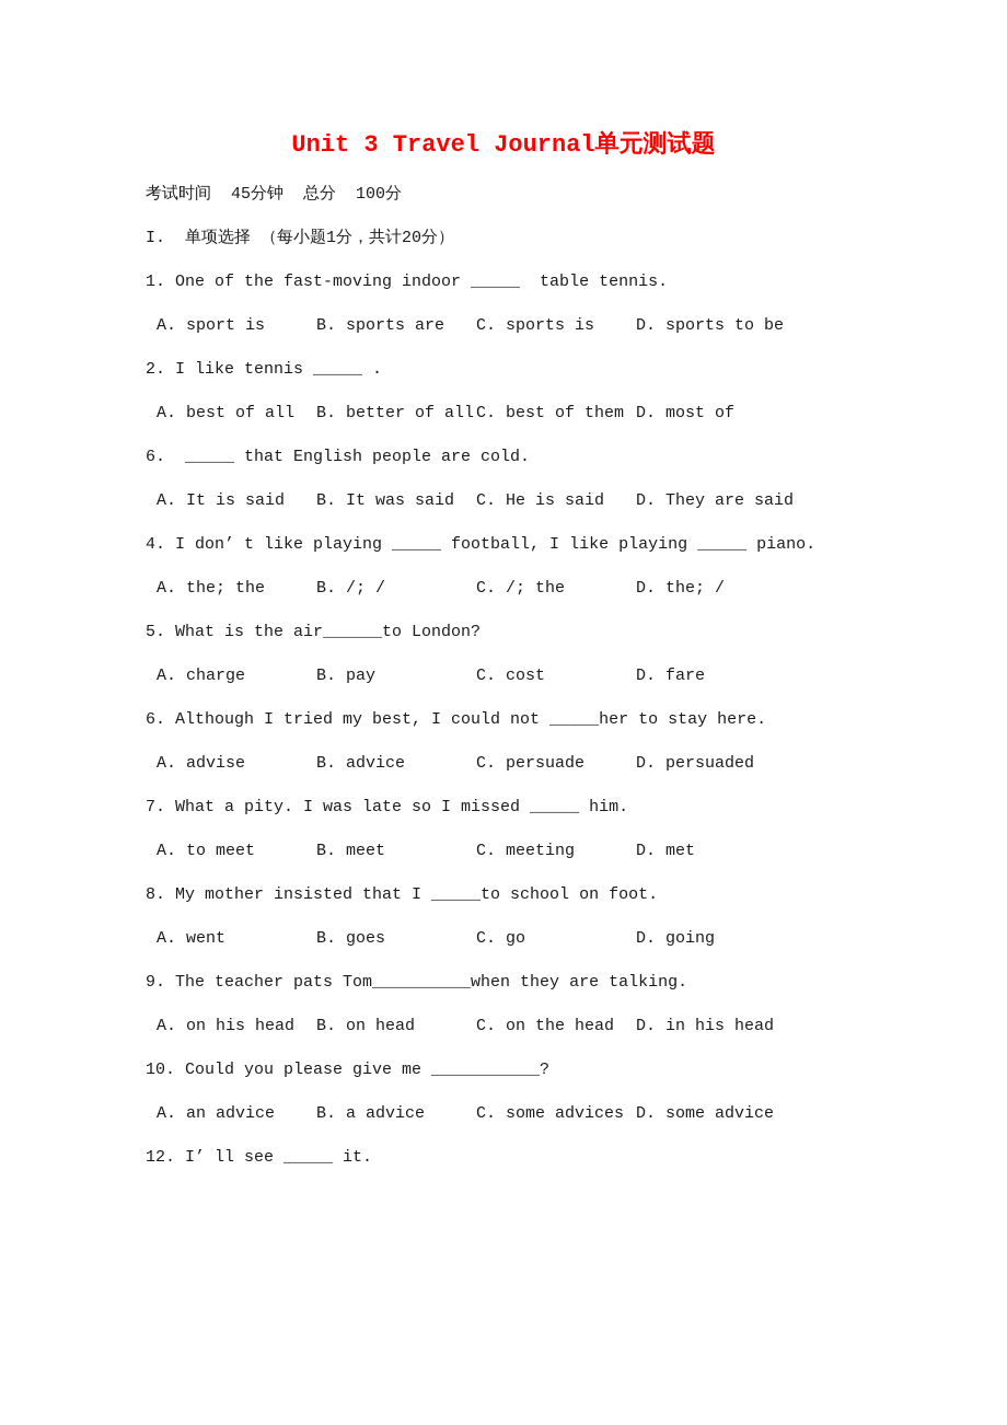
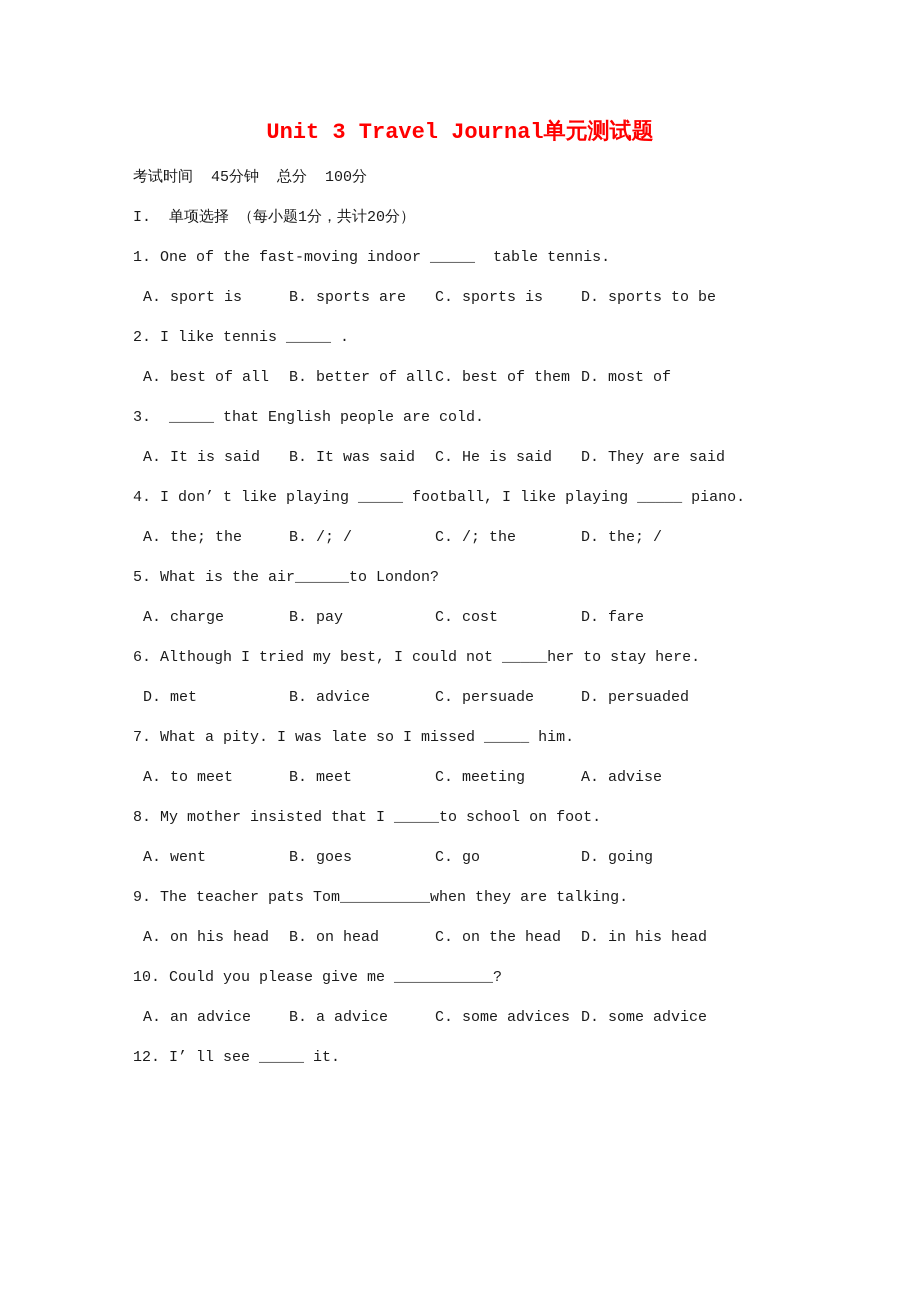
  Unit 3 Travel Journal单元测试题
  考试时间 45分钟 总分 100分
  I. 单项选择 （每小题1分，共计20分）
  1. One of the fast-moving indoor _____ table tennis.
  A. sport is B. sports are C. sports is D. sports to be
  2. I like tennis _____ .
  A. best of all B. better of allC. best of them D. most of
- 6. _____ that English people are cold.
+ 3. _____ that English people are cold.
  A. It is said B. It was said C. He is said D. They are said
  4. I don’ t like playing _____ football, I like playing _____ piano.
  A. the; the B. /; / C. /; the D. the; /
  5. What is the air______to London?
  A. charge B. pay C. cost D. fare
  6. Although I tried my best, I could not _____her to stay here.
- A. advise B. advice C. persuade D. persuaded
+ D. met B. advice C. persuade D. persuaded
  7. What a pity. I was late so I missed _____ him.
- A. to meet B. meet C. meeting D. met
+ A. to meet B. meet C. meeting A. advise
  8. My mother insisted that I _____to school on foot.
  A. went B. goes C. go D. going
  9. The teacher pats Tom__________when they are talking.
  A. on his head B. on head C. on the head D. in his head
  10. Could you please give me ___________?
  A. an advice B. a advice C. some advices D. some advice
  12. I’ ll see _____ it.
